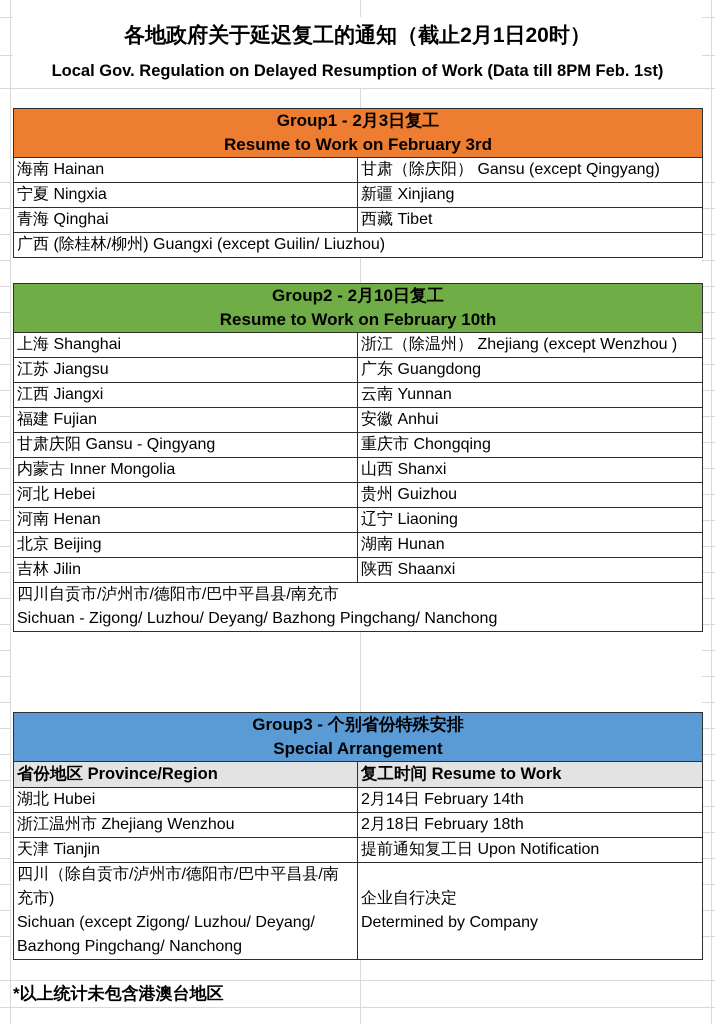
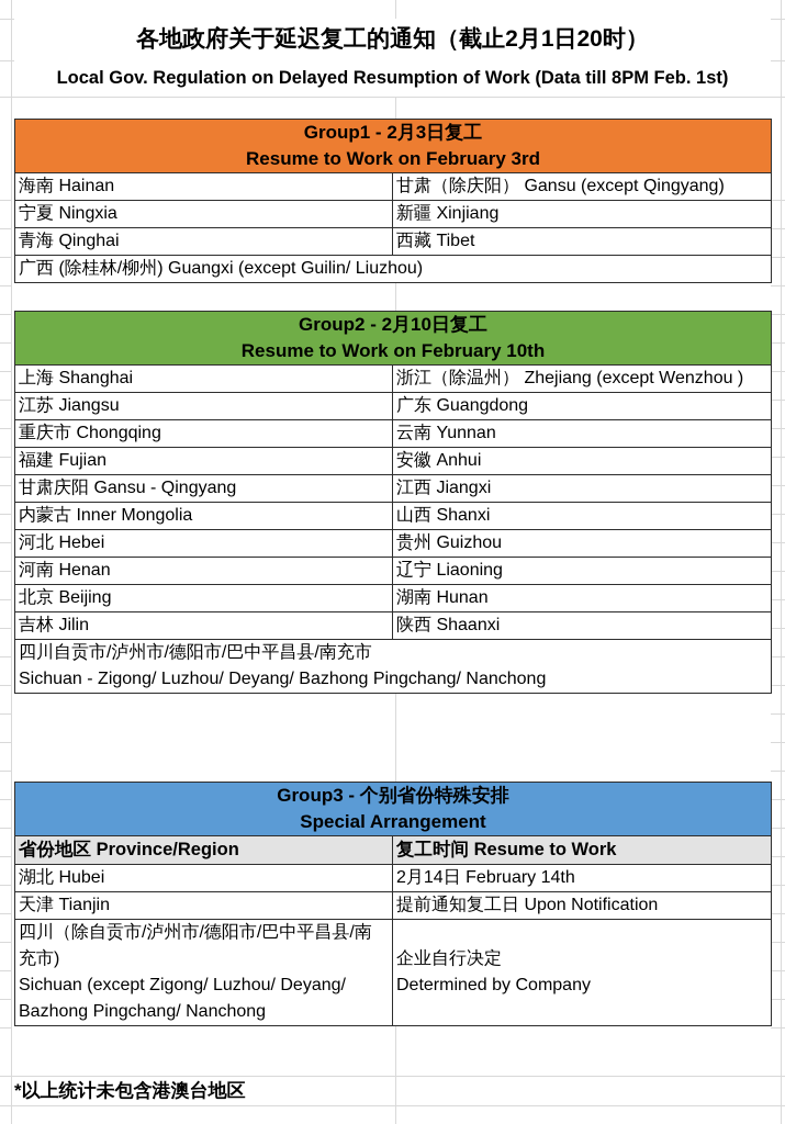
  各地政府关于延迟复工的通知（截止2月1日20时）
  Local Gov. Regulation on Delayed Resumption of Work (Data till 8PM Feb. 1st)
  Group1 - 2月3日复工 Resume to Work on February 3rd
  海南 Hainan	甘肃（除庆阳） Gansu (except Qingyang)
  宁夏 Ningxia	新疆 Xinjiang
  青海 Qinghai	西藏 Tibet
  广西 (除桂林/柳州) Guangxi (except Guilin/ Liuzhou)
  Group2 - 2月10日复工 Resume to Work on February 10th
  上海 Shanghai	浙江（除温州） Zhejiang (except Wenzhou )
  江苏 Jiangsu	广东 Guangdong
- 江西 Jiangxi	云南 Yunnan
+ 重庆市 Chongqing	云南 Yunnan
  福建 Fujian	安徽 Anhui
- 甘肃庆阳 Gansu - Qingyang	重庆市 Chongqing
+ 甘肃庆阳 Gansu - Qingyang	江西 Jiangxi
  内蒙古 Inner Mongolia	山西 Shanxi
  河北 Hebei	贵州 Guizhou
  河南 Henan	辽宁 Liaoning
  北京 Beijing	湖南 Hunan
  吉林 Jilin	陕西 Shaanxi
  四川自贡市/泸州市/德阳市/巴中平昌县/南充市 Sichuan - Zigong/ Luzhou/ Deyang/ Bazhong Pingchang/ Nanchong
  Group3 - 个别省份特殊安排 Special Arrangement
  省份地区 Province/Region	复工时间 Resume to Work
  湖北 Hubei	2月14日 February 14th
- 浙江温州市 Zhejiang Wenzhou	2月18日 February 18th
  天津 Tianjin	提前通知复工日 Upon Notification
  四川（除自贡市/泸州市/德阳市/巴中平昌县/南充市) Sichuan (except Zigong/ Luzhou/ Deyang/ Bazhong Pingchang/ Nanchong	企业自行决定 Determined by Company
  *以上统计未包含港澳台地区
